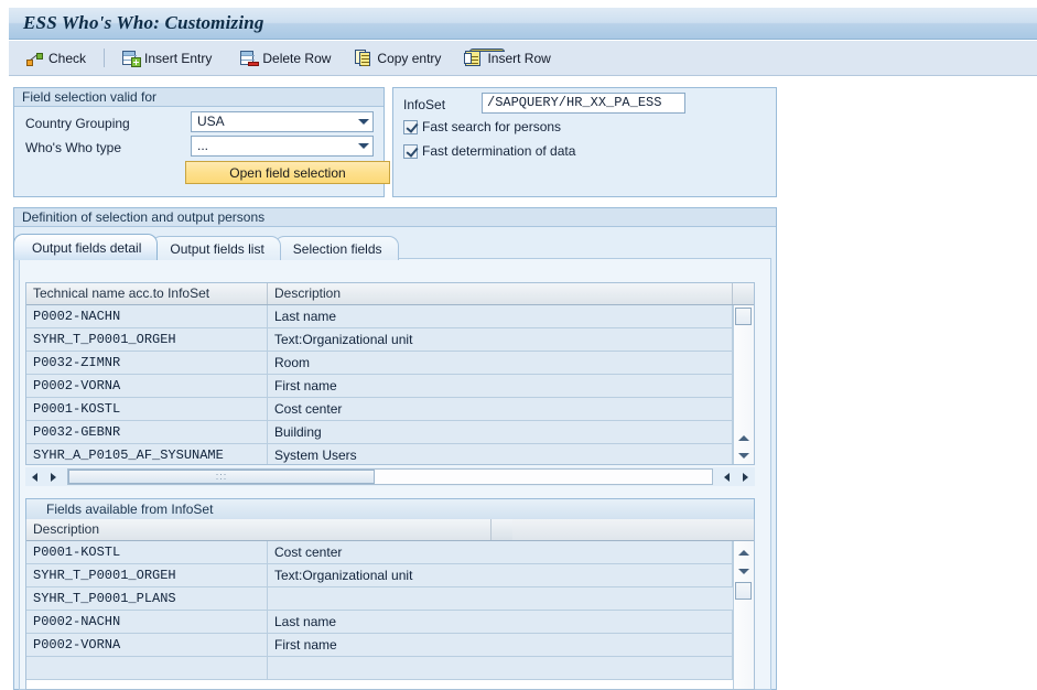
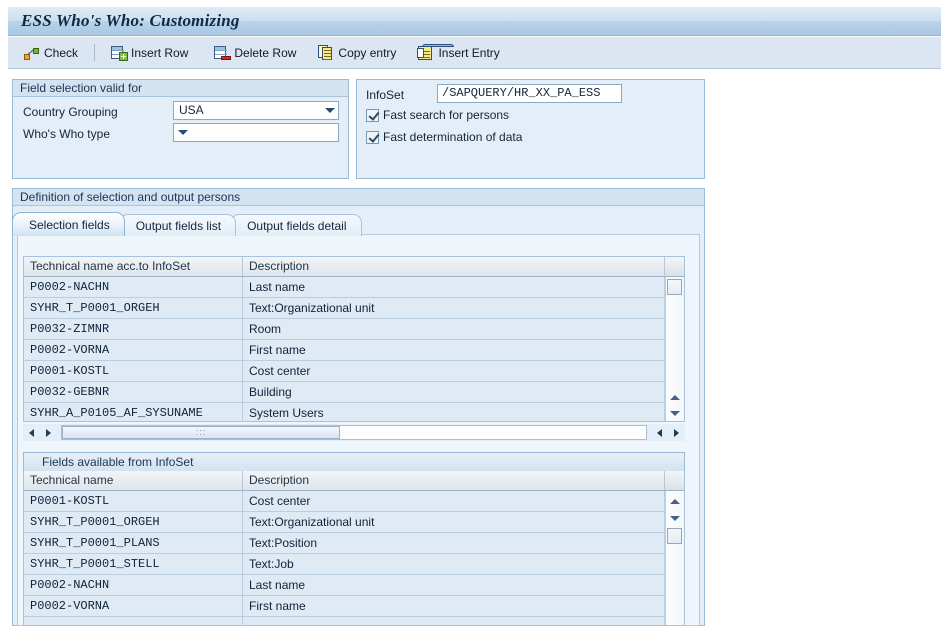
  ESS Who's Who: Customizing
  Check
- Insert Entry
+ Insert Row
  Delete Row
  Copy entry
- Insert Row
+ Insert Entry
  Field selection valid for
  Country Grouping
  USA
  Who's Who type
- ...
- Open field selection
  InfoSet
  /SAPQUERY/HR_XX_PA_ESS
  Fast search for persons
  Fast determination of data
  Definition of selection and output persons
- Output fields detail
+ Selection fields
  Output fields list
- Selection fields
+ Output fields detail
  Technical name acc.to InfoSet
  Description
  P0002-NACHN
  Last name
  SYHR_T_P0001_ORGEH
  Text:Organizational unit
  P0032-ZIMNR
  Room
  P0002-VORNA
  First name
  P0001-KOSTL
  Cost center
  P0032-GEBNR
  Building
  SYHR_A_P0105_AF_SYSUNAME
  System Users
  :::
  Fields available from InfoSet
+ Technical name
  Description
  P0001-KOSTL
  Cost center
  SYHR_T_P0001_ORGEH
  Text:Organizational unit
  SYHR_T_P0001_PLANS
+ Text:Position
+ SYHR_T_P0001_STELL
+ Text:Job
  P0002-NACHN
  Last name
  P0002-VORNA
  First name
